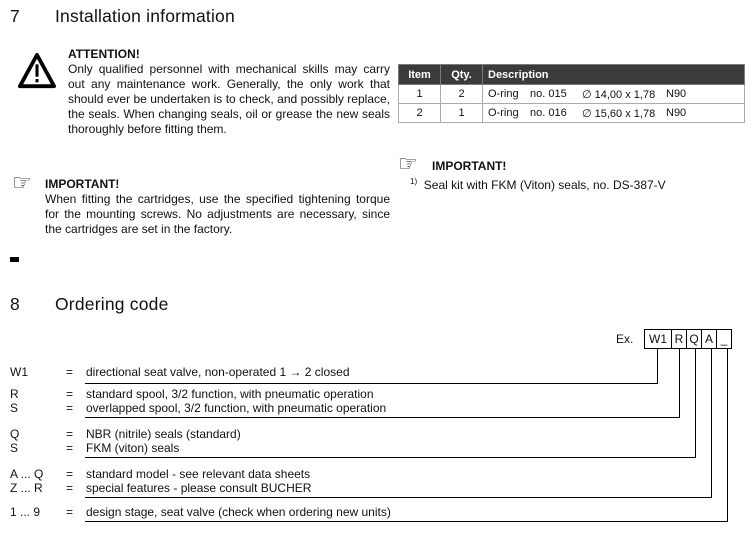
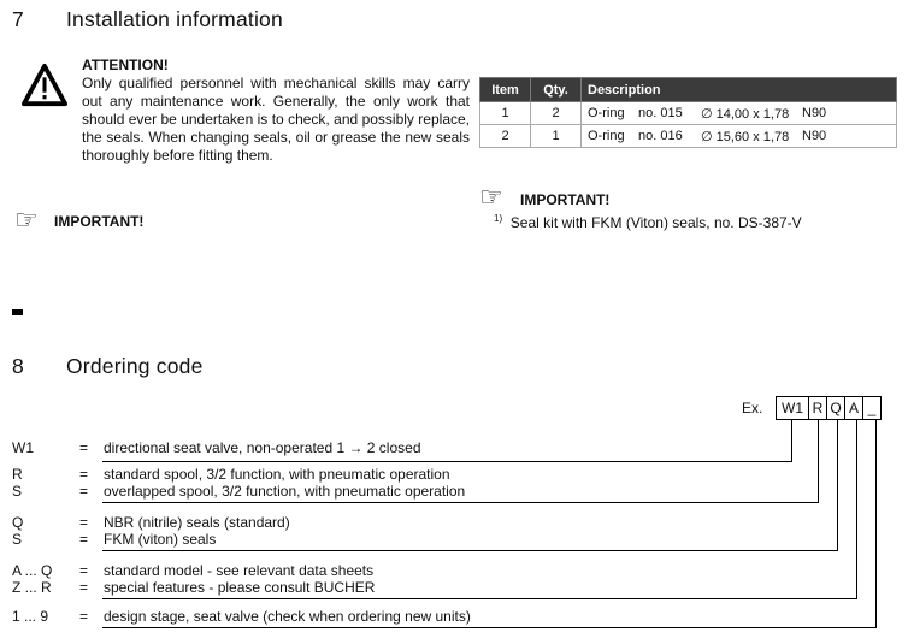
  7 Installation information
  ATTENTION!
  Only qualified personnel with mechanical skills may carry out any maintenance work. Generally, the only work that should ever be undertaken is to check, and possibly replace, the seals. When changing seals, oil or grease the new seals thoroughly before fitting them.
  ☞
  IMPORTANT!
- When fitting the cartridges, use the specified tightening torque for the mounting screws. No adjustments are necessary, since the cartridges are set in the factory.
  Item	Qty.	Description
  1	2	O-ring no. 015 ∅ 14,00 x 1,78 N90
  2	1	O-ring no. 016 ∅ 15,60 x 1,78 N90
  ☞
  IMPORTANT!
  1) Seal kit with FKM (Viton) seals, no. DS-387-V
  8 Ordering code
  Ex.
  W1
  R
  Q
  A
  _
  W1
  =
  directional seat valve, non-operated 1 → 2 closed
  R
  =
  standard spool, 3/2 function, with pneumatic operation
  S
  =
  overlapped spool, 3/2 function, with pneumatic operation
  Q
  =
  NBR (nitrile) seals (standard)
  S
  =
  FKM (viton) seals
  A ... Q
  =
  standard model - see relevant data sheets
  Z ... R
  =
  special features - please consult BUCHER
  1 ... 9
  =
  design stage, seat valve (check when ordering new units)
